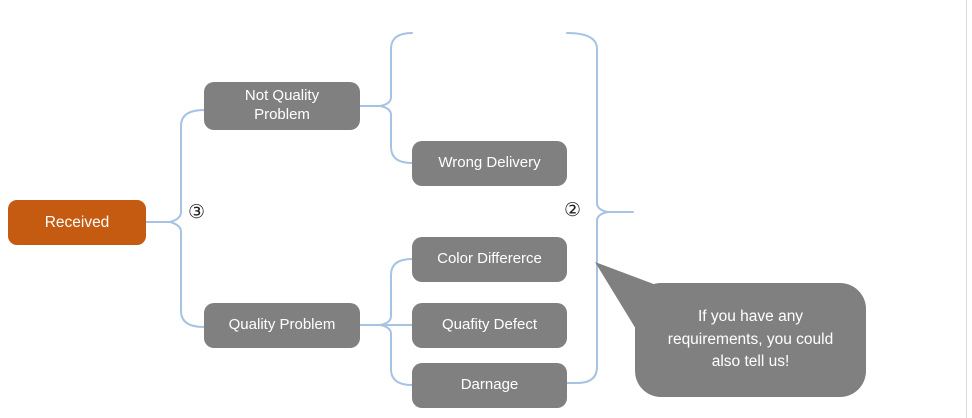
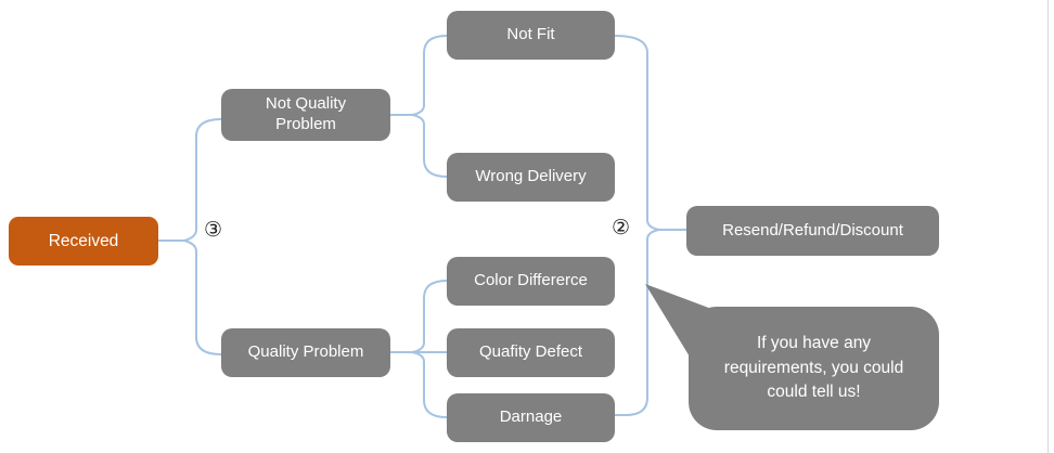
  Received
  Not Quality Problem
+ Not Fit
  Wrong Delivery
  Color Differerce
  Quafity Defect
  Darnage
  Quality Problem
+ Resend/Refund/Discount
- If you have any requirements, you could also tell us!
+ If you have any requirements, you could could tell us!
  ③
  ②
